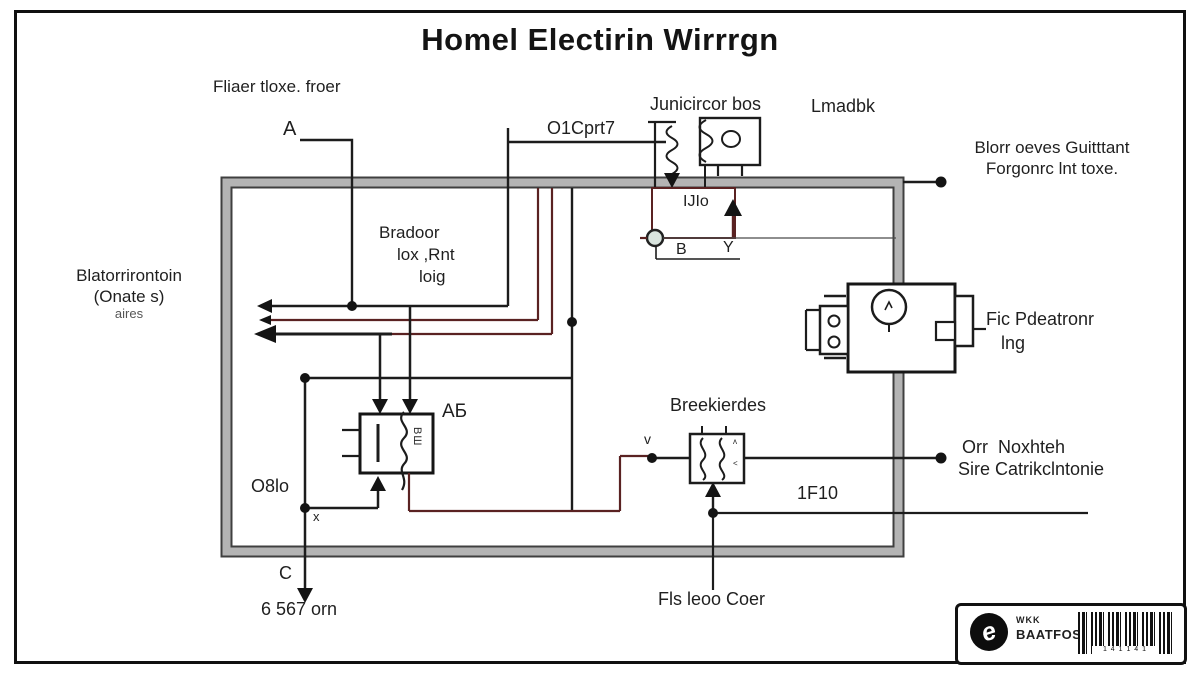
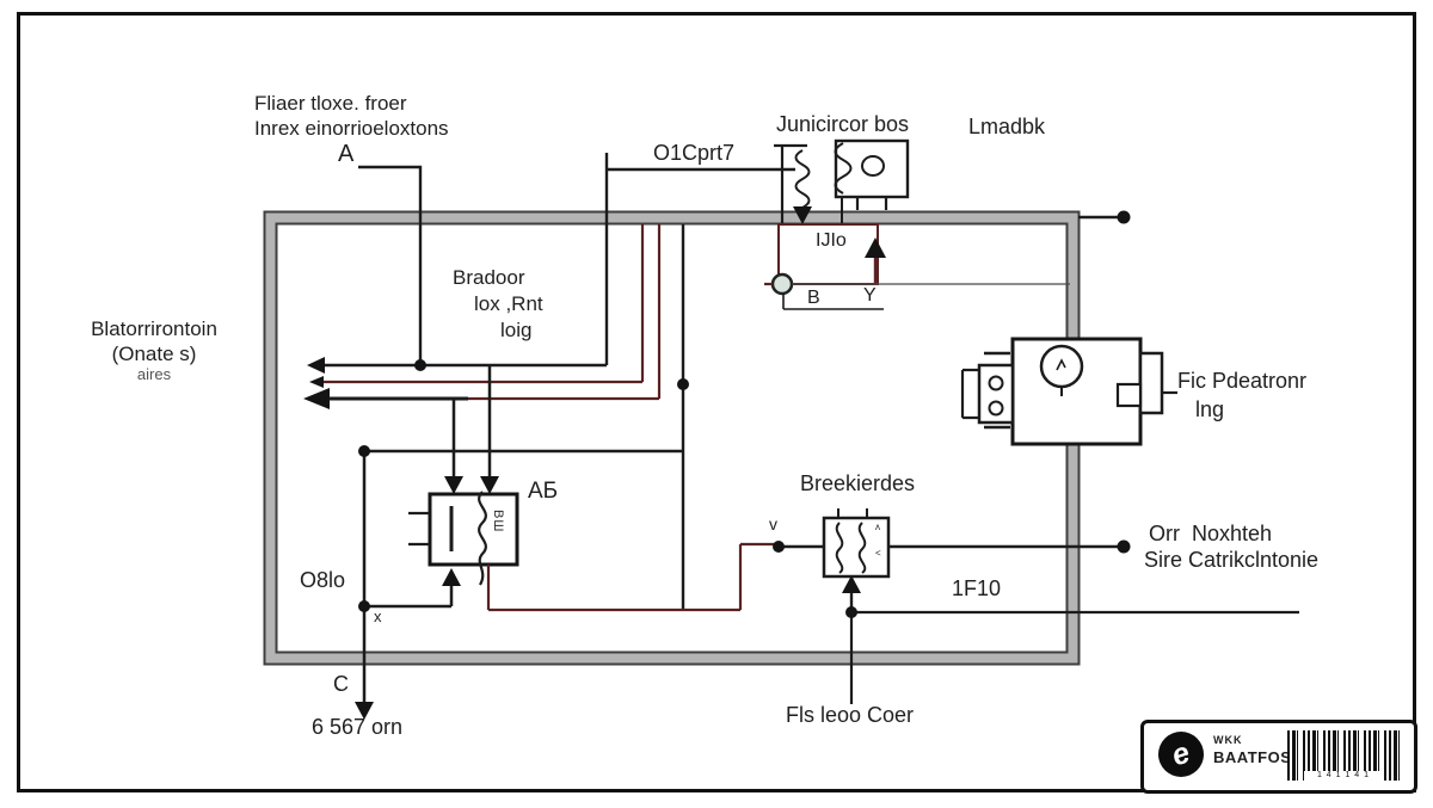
- Homel Electirin Wirrrgn
  Fliaer tloxe. froer
+ Inrex einorrioeloxtons
  A
  O1Cprt7
  Junicircor bos
  Lmadbk
  IJIo
  B
  Y
- Blorr oeves Guitttant
- Forgonrc lnt toxe.
  Blatorrirontoin
  (Onate s)
  aires
  Bradoor
  lox ,Rnt
  loig
  АБ
  O8lo
  x
  C
  6 567 orn
  Breekierdes
  v
  ʌ
  <
  1F10
  Fls leoo Coer
  Orr Noxhteh
  Sire Catrikclntonie
  Fic Pdeatronr
  lng
  WKK
  BAATFOS
